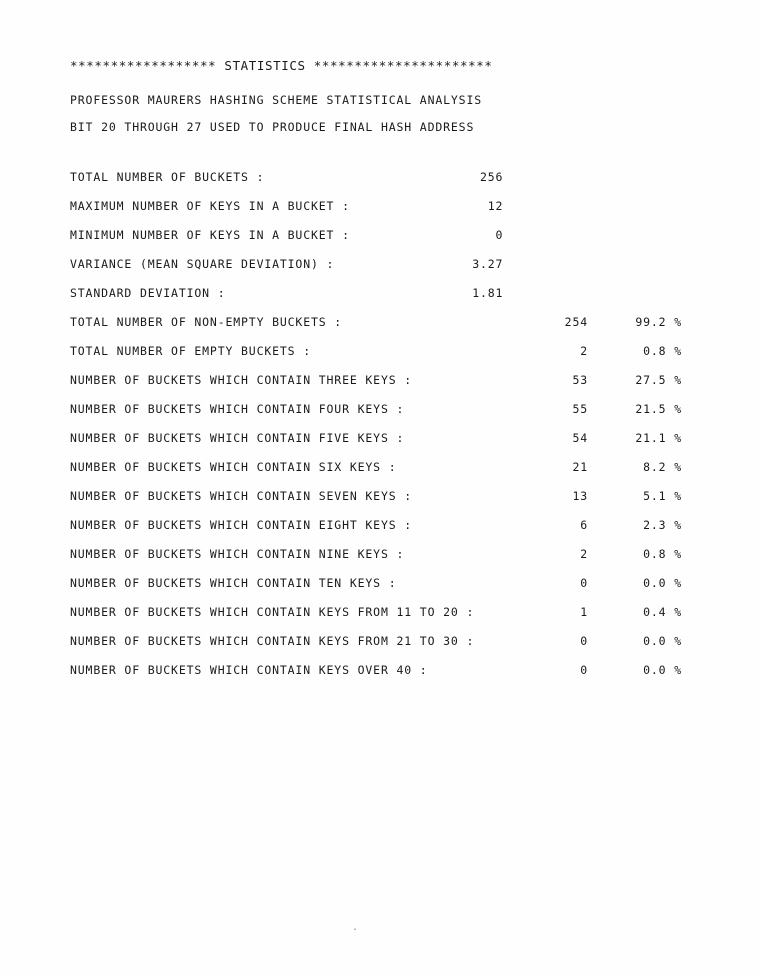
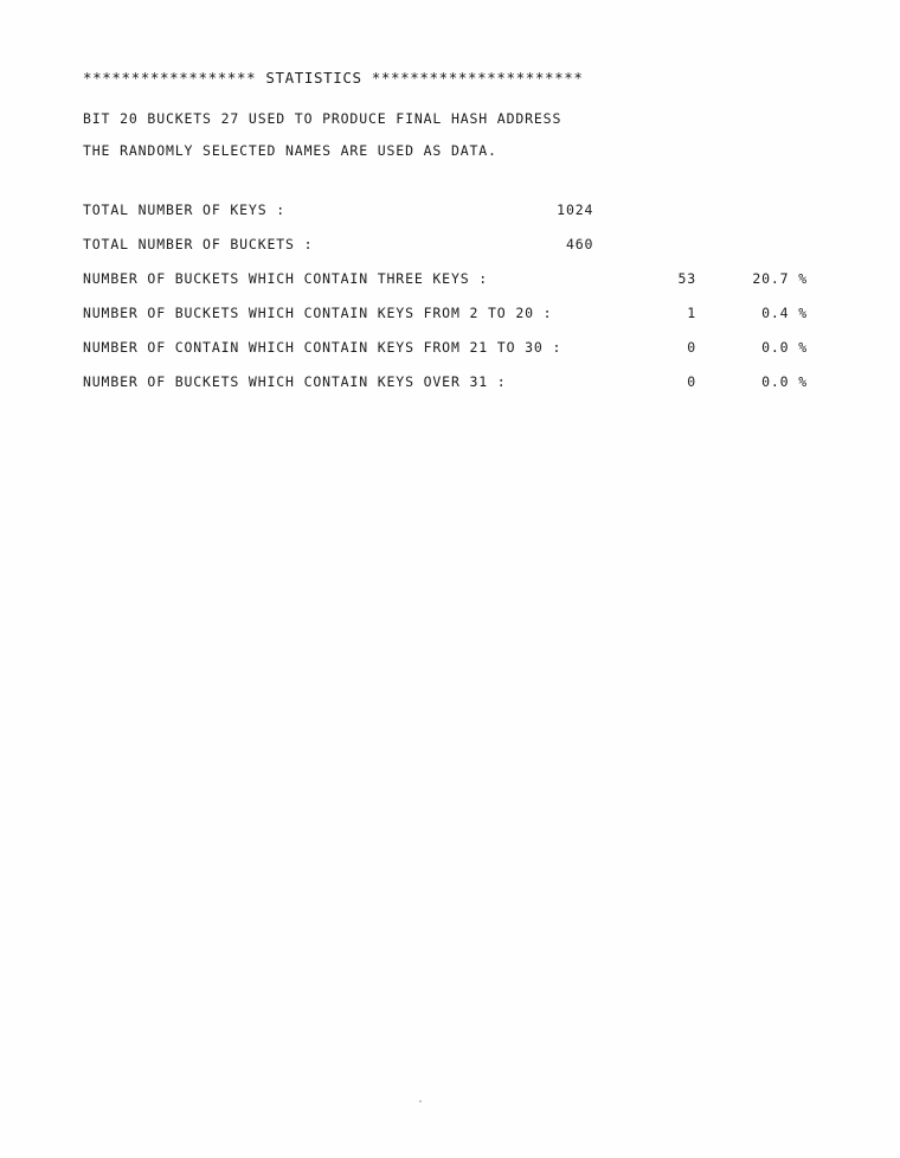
  ****************** STATISTICS **********************
- PROFESSOR MAURERS HASHING SCHEME STATISTICAL ANALYSIS
- BIT 20 THROUGH 27 USED TO PRODUCE FINAL HASH ADDRESS
+ BIT 20 BUCKETS 27 USED TO PRODUCE FINAL HASH ADDRESS
+ THE RANDOMLY SELECTED NAMES ARE USED AS DATA.
+ TOTAL NUMBER OF KEYS :	1024
- TOTAL NUMBER OF BUCKETS :	256
+ TOTAL NUMBER OF BUCKETS :	460
- MAXIMUM NUMBER OF KEYS IN A BUCKET :	12
- MINIMUM NUMBER OF KEYS IN A BUCKET :	0
- VARIANCE (MEAN SQUARE DEVIATION) :	3.27
- STANDARD DEVIATION :	1.81
- TOTAL NUMBER OF NON-EMPTY BUCKETS :	254	99.2 %
- TOTAL NUMBER OF EMPTY BUCKETS :	2	0.8 %
- NUMBER OF BUCKETS WHICH CONTAIN THREE KEYS :	53	27.5 %
+ NUMBER OF BUCKETS WHICH CONTAIN THREE KEYS :	53	20.7 %
- NUMBER OF BUCKETS WHICH CONTAIN FOUR KEYS :	55	21.5 %
- NUMBER OF BUCKETS WHICH CONTAIN FIVE KEYS :	54	21.1 %
- NUMBER OF BUCKETS WHICH CONTAIN SIX KEYS :	21	8.2 %
- NUMBER OF BUCKETS WHICH CONTAIN SEVEN KEYS :	13	5.1 %
- NUMBER OF BUCKETS WHICH CONTAIN EIGHT KEYS :	6	2.3 %
- NUMBER OF BUCKETS WHICH CONTAIN NINE KEYS :	2	0.8 %
- NUMBER OF BUCKETS WHICH CONTAIN TEN KEYS :	0	0.0 %
- NUMBER OF BUCKETS WHICH CONTAIN KEYS FROM 11 TO 20 :	1	0.4 %
+ NUMBER OF BUCKETS WHICH CONTAIN KEYS FROM 2 TO 20 :	1	0.4 %
- NUMBER OF BUCKETS WHICH CONTAIN KEYS FROM 21 TO 30 :	0	0.0 %
+ NUMBER OF CONTAIN WHICH CONTAIN KEYS FROM 21 TO 30 :	0	0.0 %
- NUMBER OF BUCKETS WHICH CONTAIN KEYS OVER 40 :	0	0.0 %
+ NUMBER OF BUCKETS WHICH CONTAIN KEYS OVER 31 :	0	0.0 %
  .
